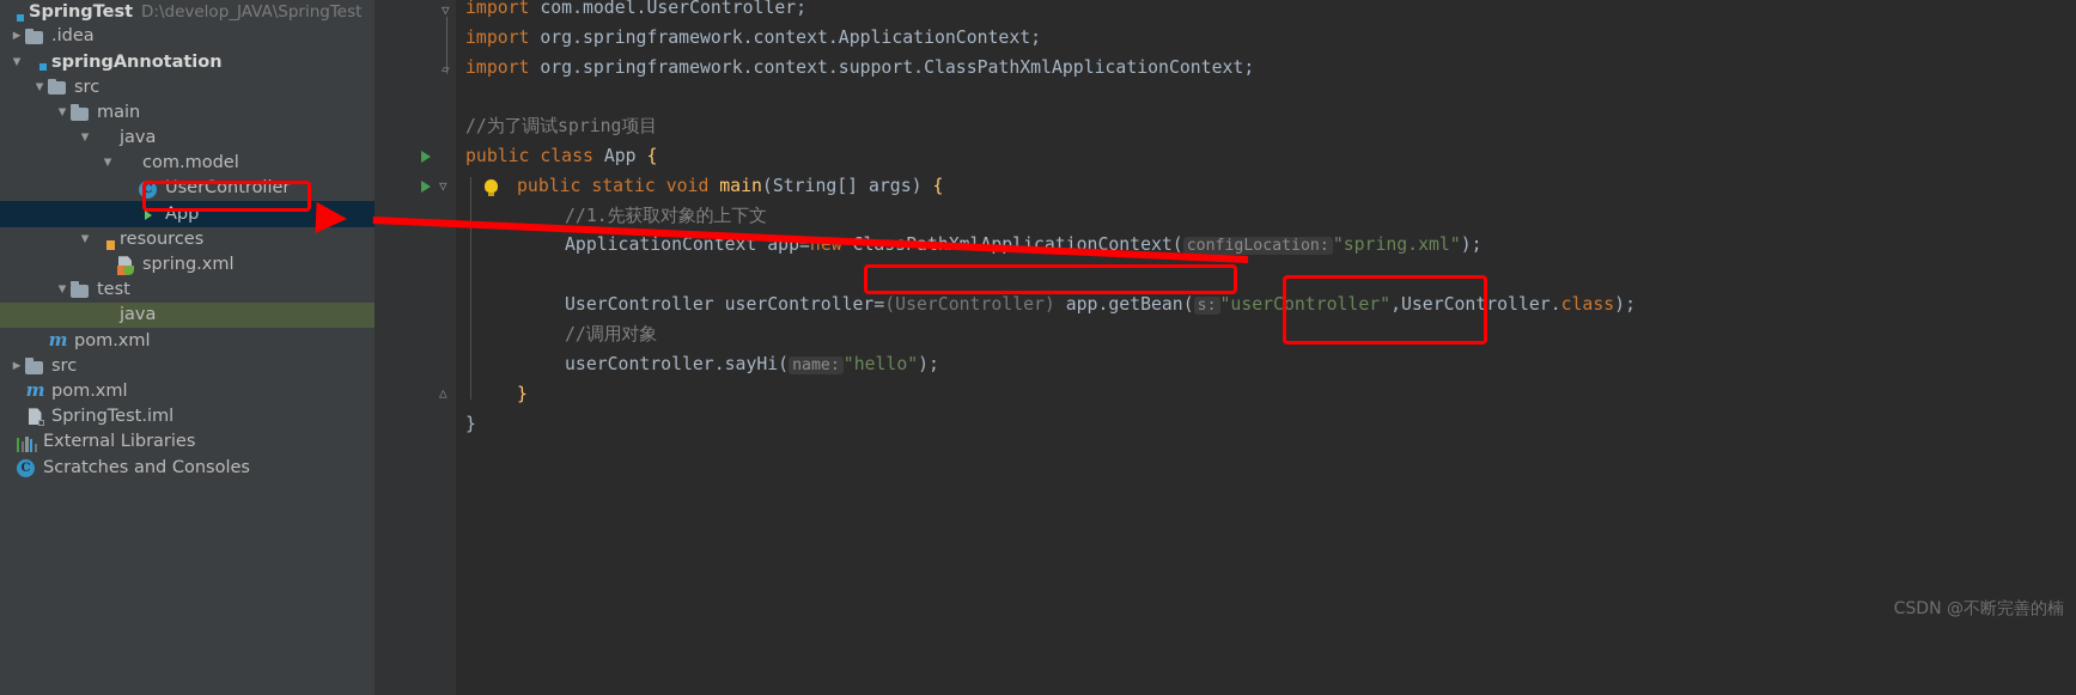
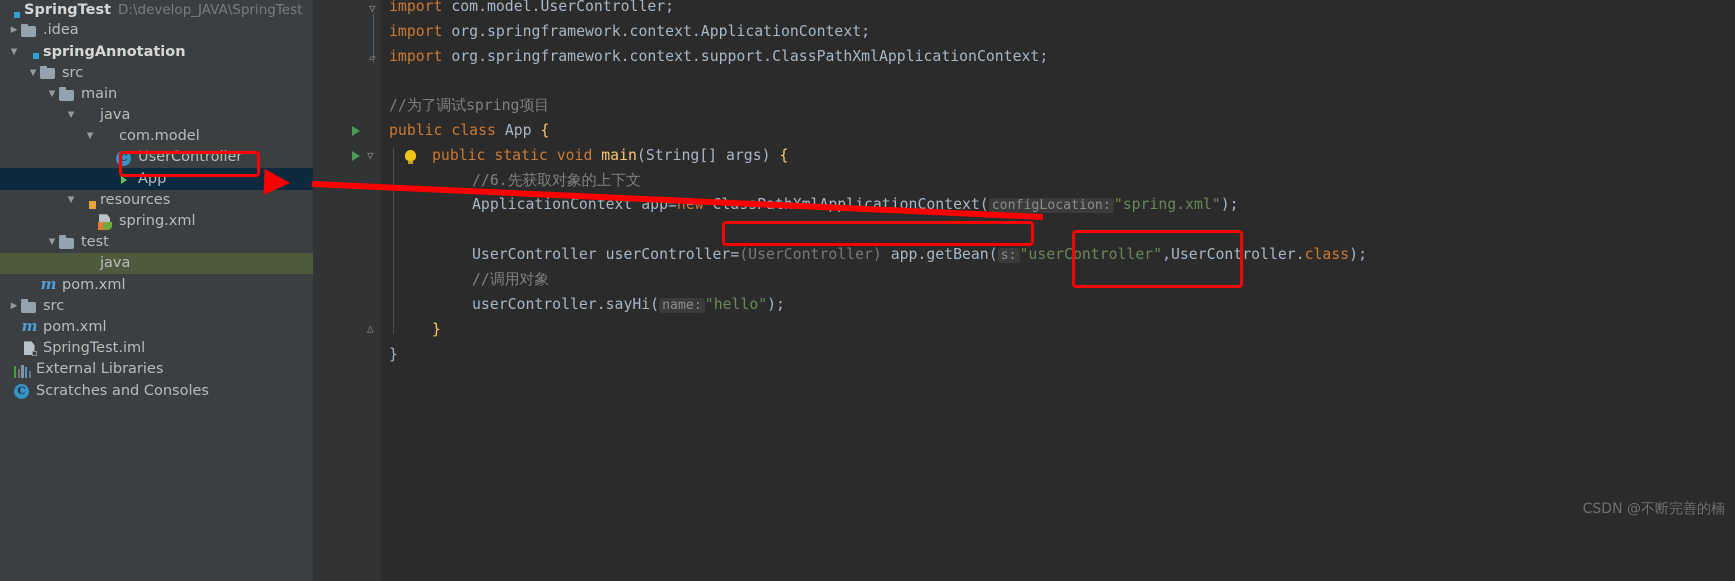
  SpringTest
  D:\develop_JAVA\SpringTest
  .idea
  springAnnotation
  src
  main
  java
  com.model
  UserController
  App
  resources
  spring.xml
  test
  java
  pom.xml
  src
  pom.xml
  SpringTest.iml
  External Libraries
  Scratches and Consoles
  ▽
  ▱
  ▽
  △
  import com.model.UserController;
  import org.springframework.context.ApplicationContext;
  import org.springframework.context.support.ClassPathXmlApplicationContext;
  //为了调试spring项目
  public class App {
  public static void main(String[] args) {
- //1.先获取对象的上下文
+ //6.先获取对象的上下文
  ApplicationContext app=ne icationContext( configLocation: "spring.xml");
  UserController userController=(UserController) app.getBean( s: "userController",UserController.class);
  //调用对象
  userController.sayHi( name: "hello");
  }
  }
  CSDN @不断完善的楠
